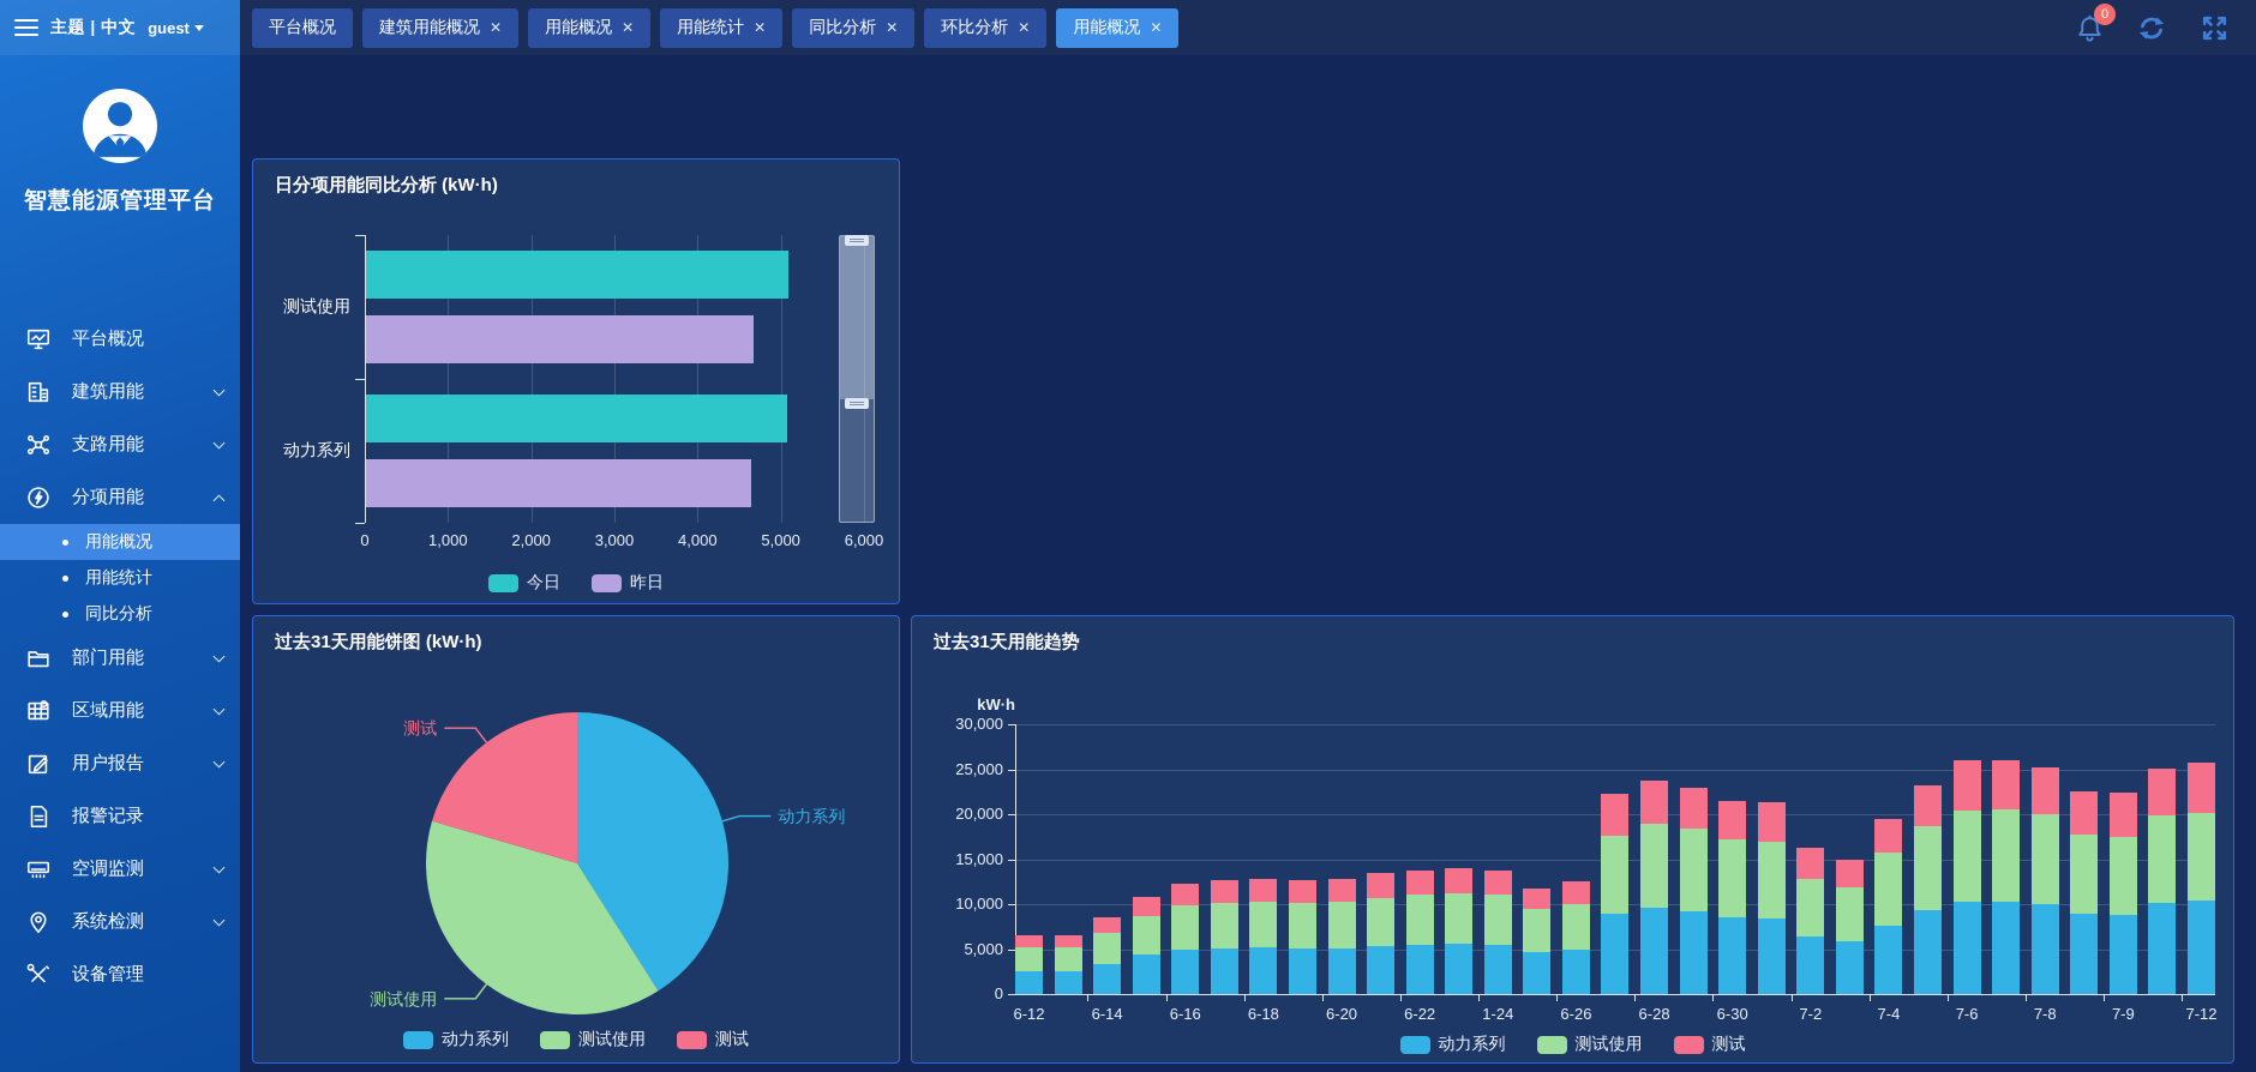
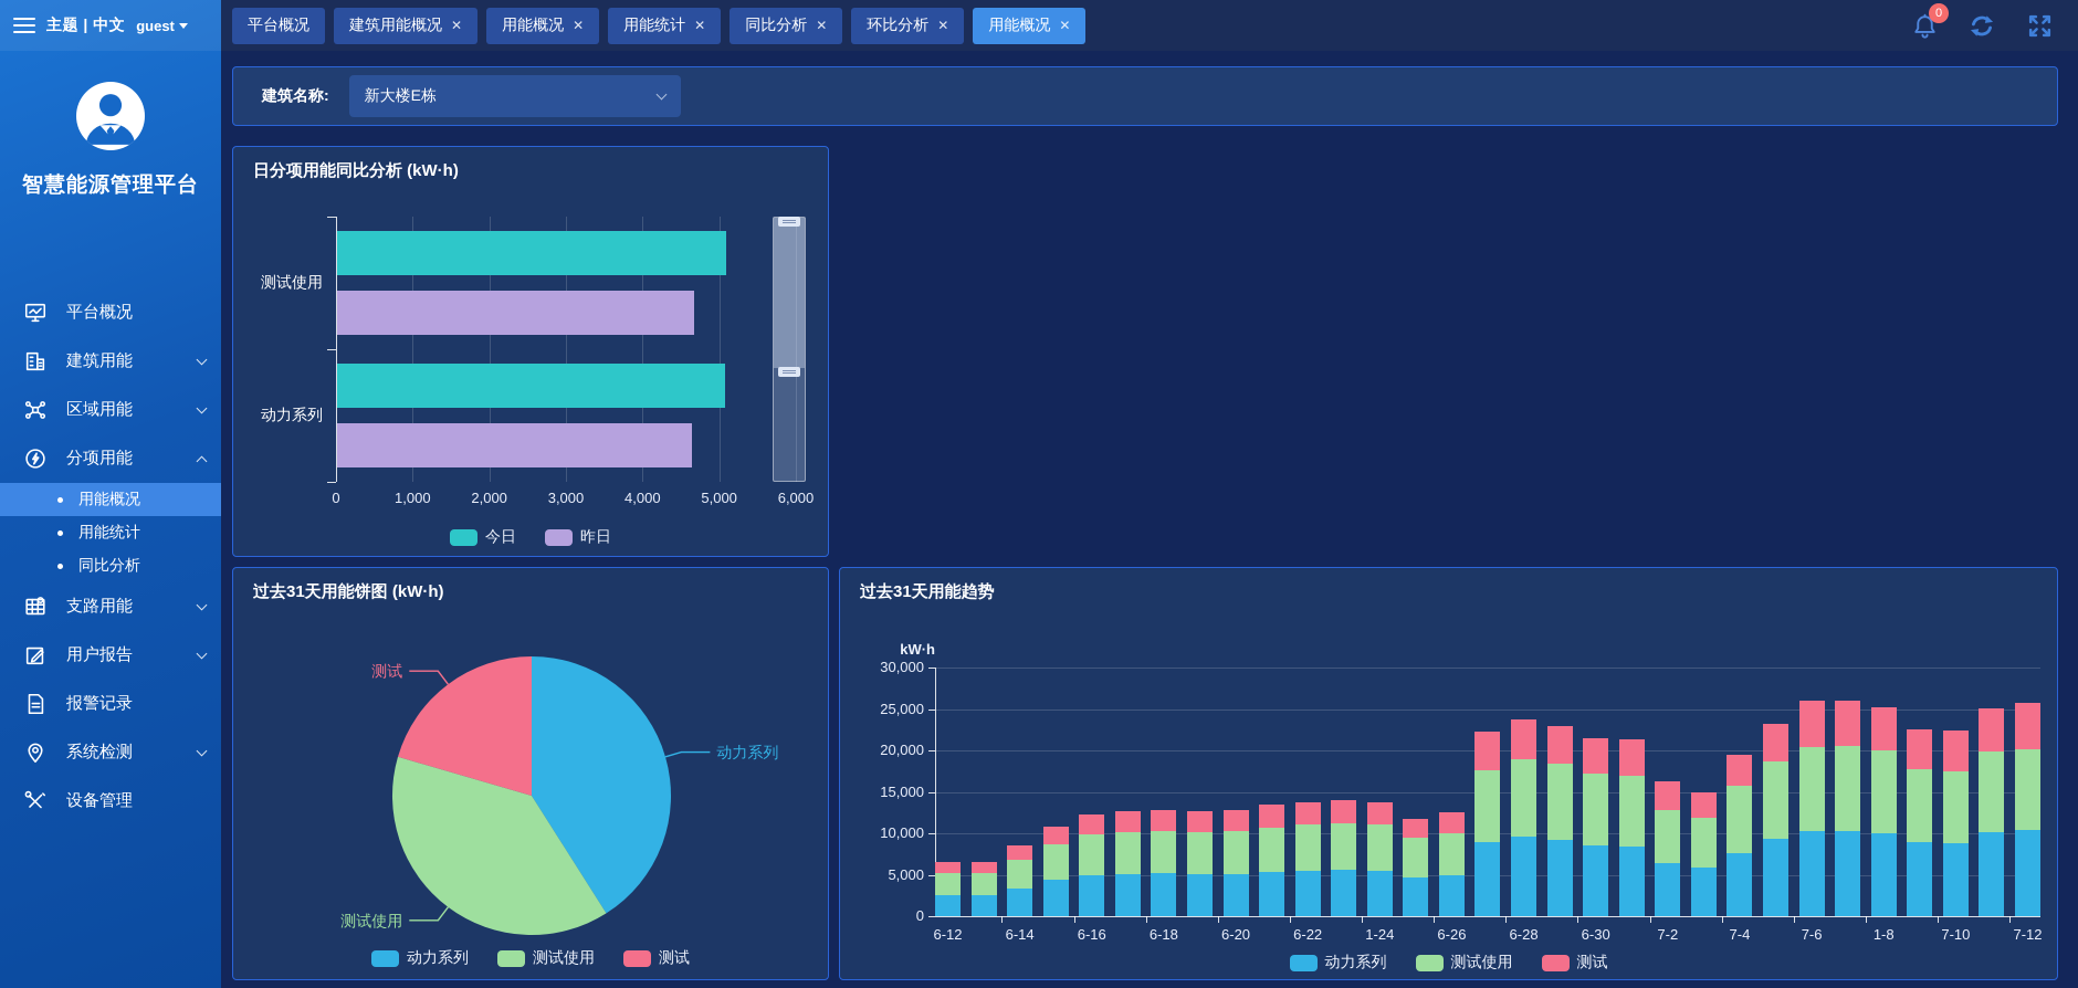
  主题 | 中文
  guest
  智慧能源管理平台
  平台概况
  建筑用能
- 支路用能
+ 区域用能
  分项用能
  用能概况
  用能统计
  同比分析
- 部门用能
- 区域用能
+ 支路用能
  用户报告
  报警记录
- 空调监测
  系统检测
  设备管理
  平台概况
  建筑用能概况
  ✕
  用能概况
  ✕
  用能统计
  ✕
  同比分析
  ✕
  环比分析
  ✕
  用能概况
  ✕
  0
+ 建筑名称:
+ 新大楼E栋
  日分项用能同比分析 (kW·h)
  0
  1,000
  2,000
  3,000
  4,000
  5,000
  6,000
  测试使用
  动力系列
  今日
  昨日
  过去31天用能饼图 (kW·h)
  动力系列
  测试使用
  测试
  动力系列
  测试使用
  测试
  过去31天用能趋势
  0
  5,000
  10,000
  15,000
  20,000
  25,000
  30,000
  kW·h
  6-12
  6-14
  6-16
  6-18
  6-20
  6-22
  1-24
  6-26
  6-28
  6-30
  7-2
  7-4
  7-6
- 7-8
+ 1-8
- 7-9
+ 7-10
  7-12
  动力系列
  测试使用
  测试
